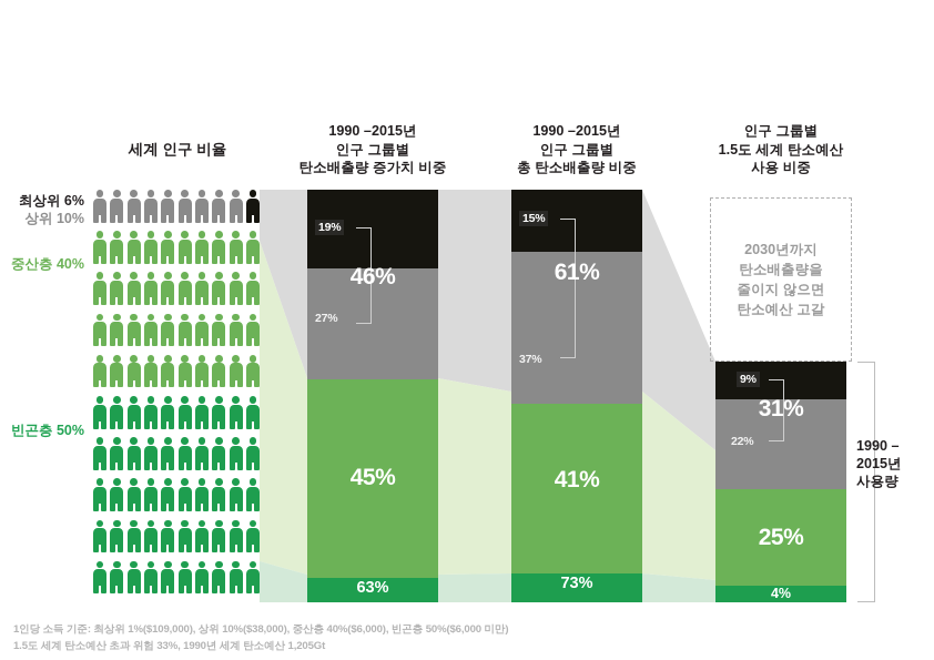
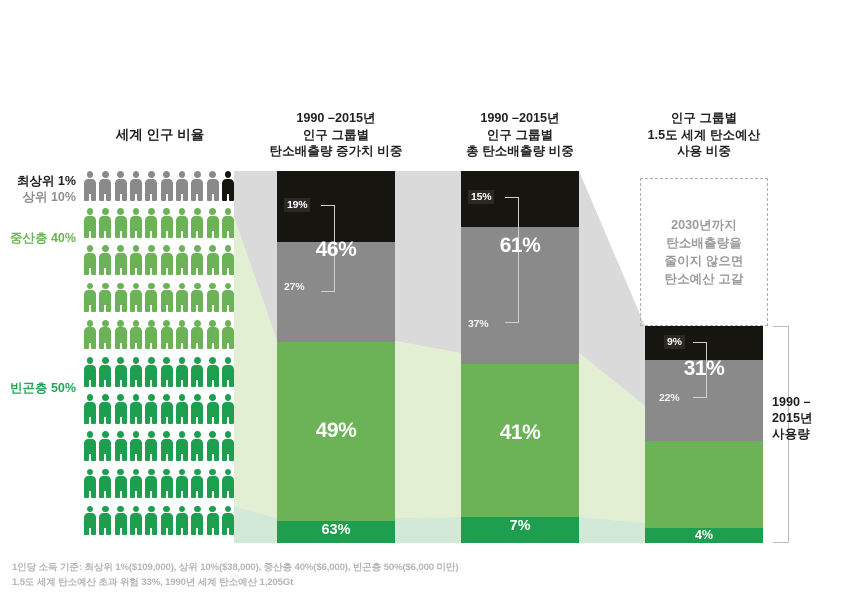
  세계 인구 비율
  1990 –2015년
  인구 그룹별
  탄소배출량 증가치 비중
  1990 –2015년
  인구 그룹별
  총 탄소배출량 비중
  인구 그룹별
  1.5도 세계 탄소예산
  사용 비중
- 최상위 6%
+ 최상위 1%
  상위 10%
  중산층 40%
  빈곤층 50%
  19%
  27%
  46%
- 45%
+ 49%
  63%
  15%
  37%
  61%
  41%
- 73%
+ 7%
  2030년까지
  탄소배출량을
  줄이지 않으면
  탄소예산 고갈
  9%
  22%
  31%
- 25%
  4%
  1990 –
  2015년
  사용량
  1인당 소득 기준: 최상위 1%($109,000), 상위 10%($38,000), 중산층 40%($6,000), 빈곤층 50%($6,000 미만)
  1.5도 세계 탄소예산 초과 위험 33%, 1990년 세계 탄소예산 1,205Gt
